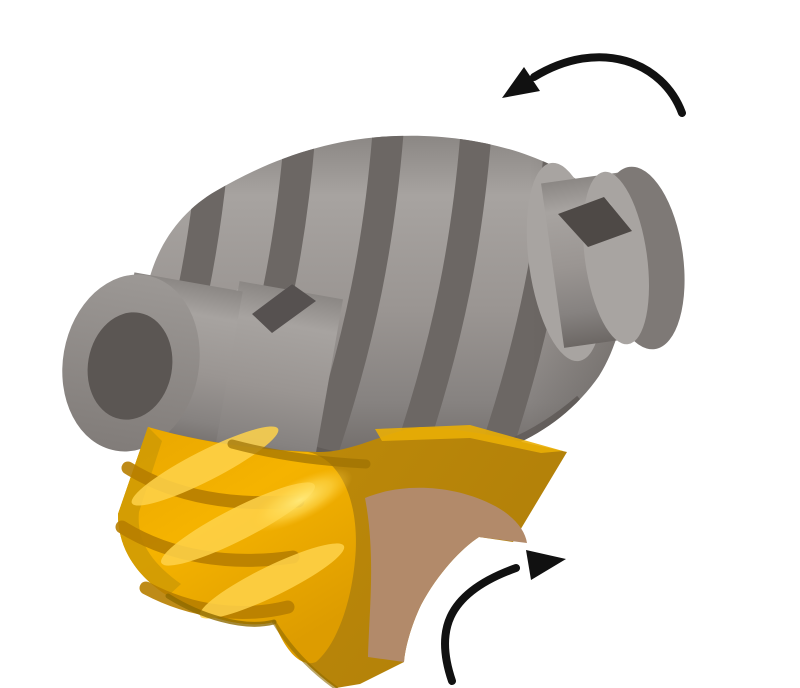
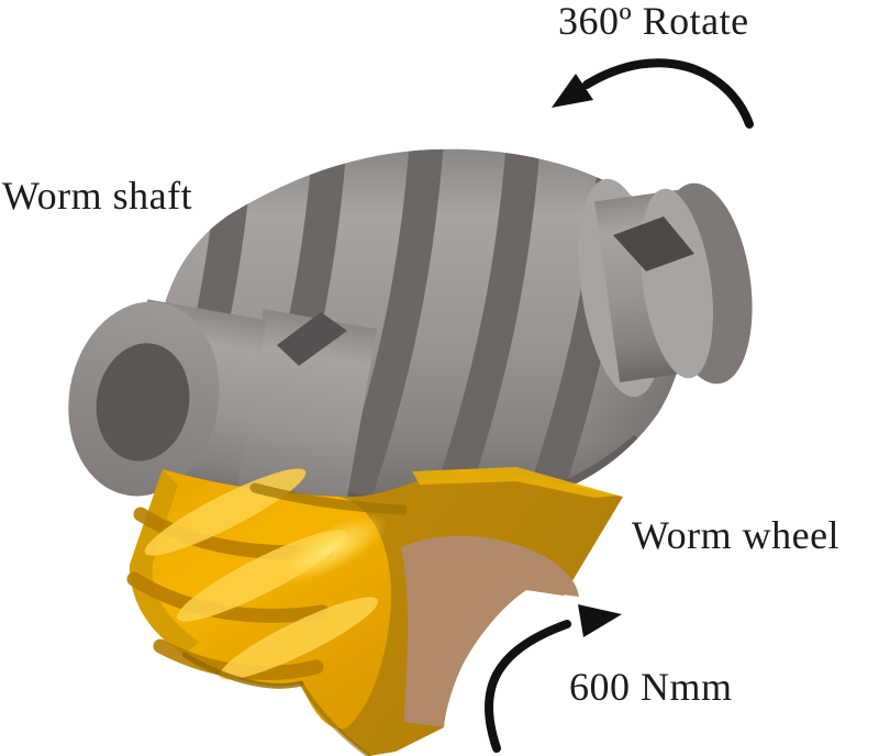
+ 360º Rotate
+ Worm shaft
+ Worm wheel
+ 600 Nmm
